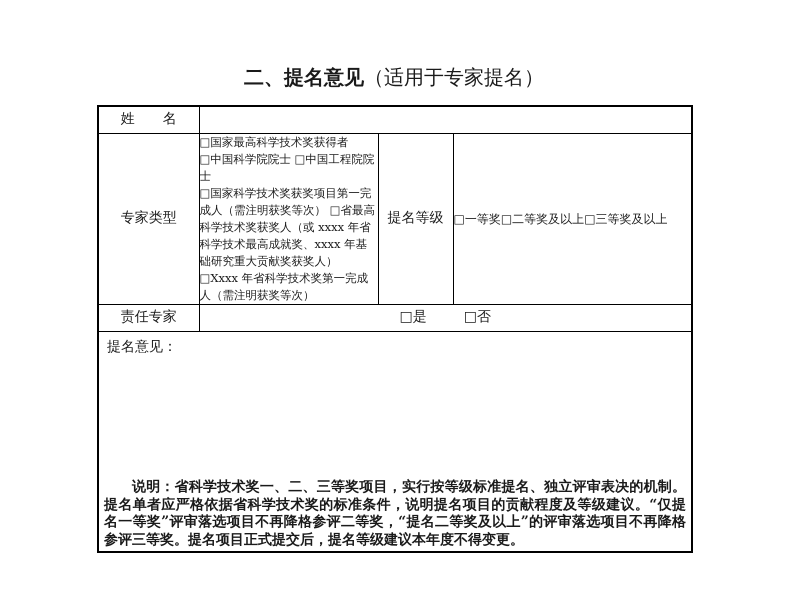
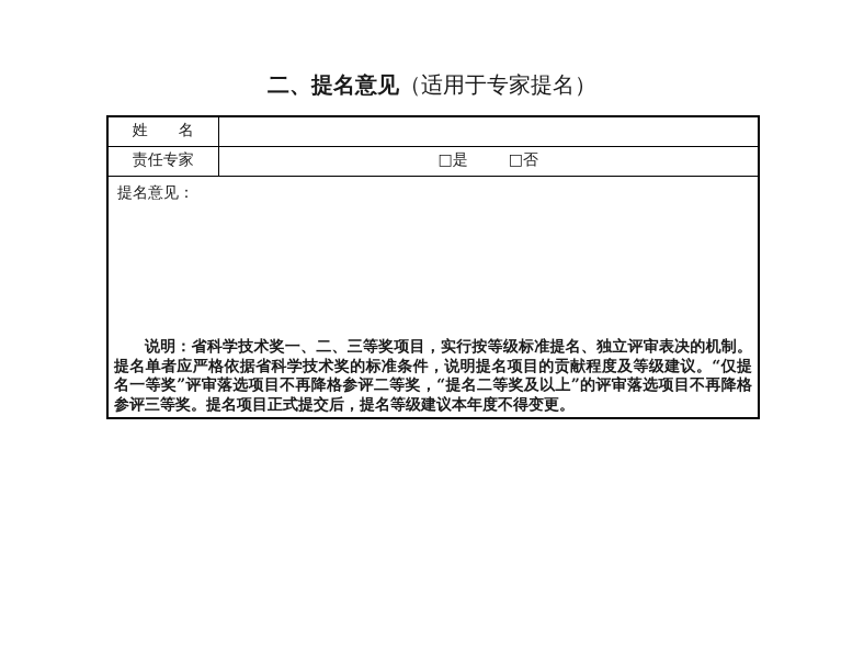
  二、提名意见（适用于专家提名）
  姓 名
- 专家类型	□国家最高科学技术奖获得者 □中国科学院院士 □中国工程院院士 □国家科学技术奖获奖项目第一完成人（需注明获奖等次） □省最高科学技术奖获奖人（或 xxxx 年省科学技术最高成就奖、xxxx 年基础研究重大贡献奖获奖人） □Xxxx 年省科学技术奖第一完成人（需注明获奖等次）	提名等级	□一等奖□二等奖及以上□三等奖及以上
  责任专家	□是 □否
  提名意见： 说明：省科学技术奖一、二、三等奖项目，实行按等级标准提名、独立评审表决的机制。提名单者应严格依据省科学技术奖的标准条件，说明提名项目的贡献程度及等级建议。“仅提名一等奖”评审落选项目不再降格参评二等奖，“提名二等奖及以上”的评审落选项目不再降格参评三等奖。提名项目正式提交后，提名等级建议本年度不得变更。
